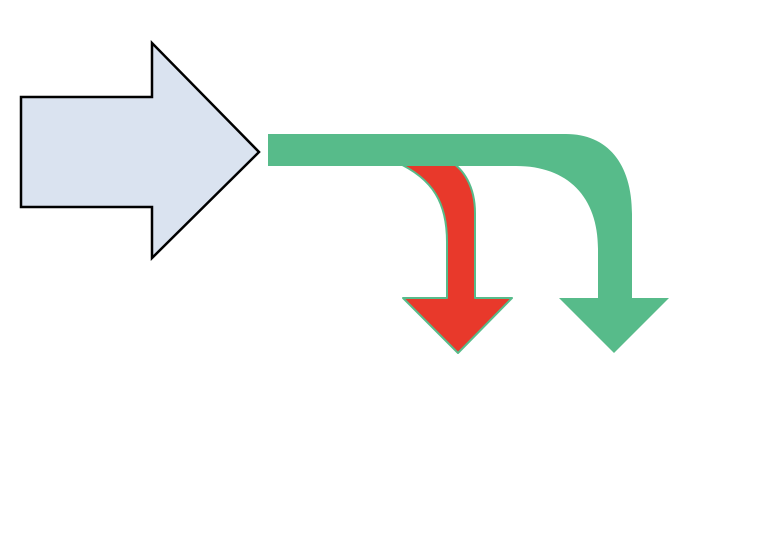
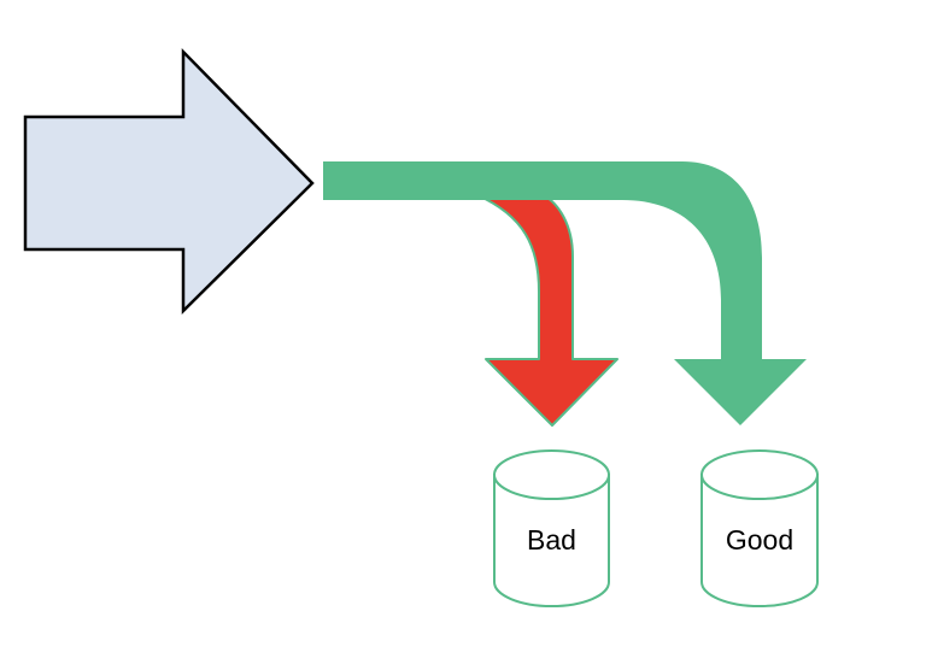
+ Bad
+ Good
